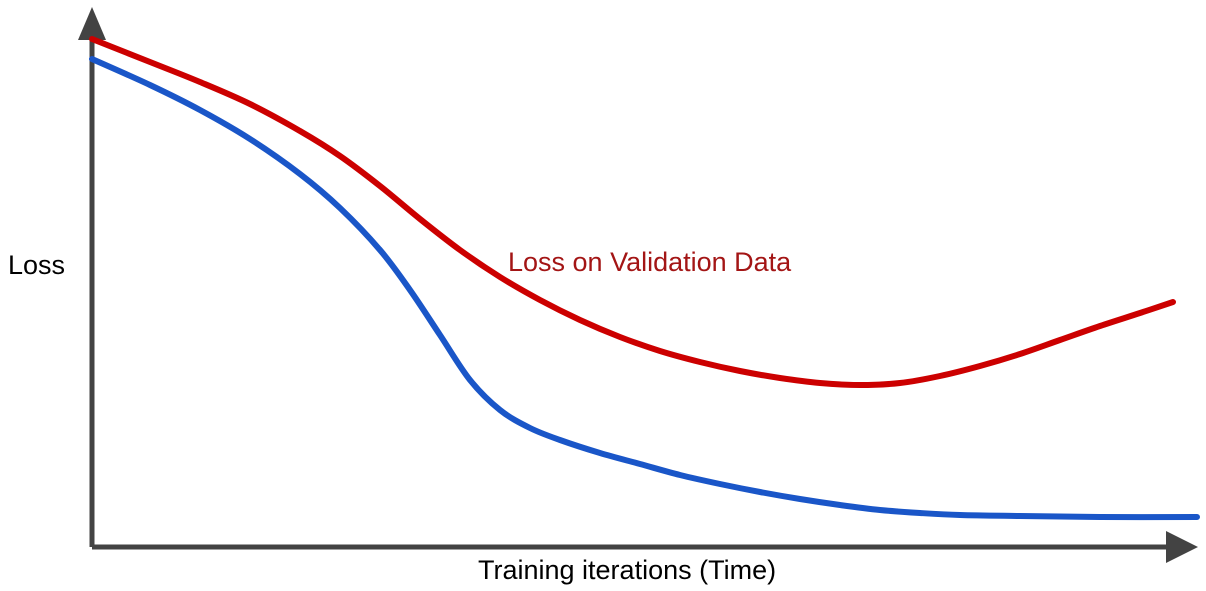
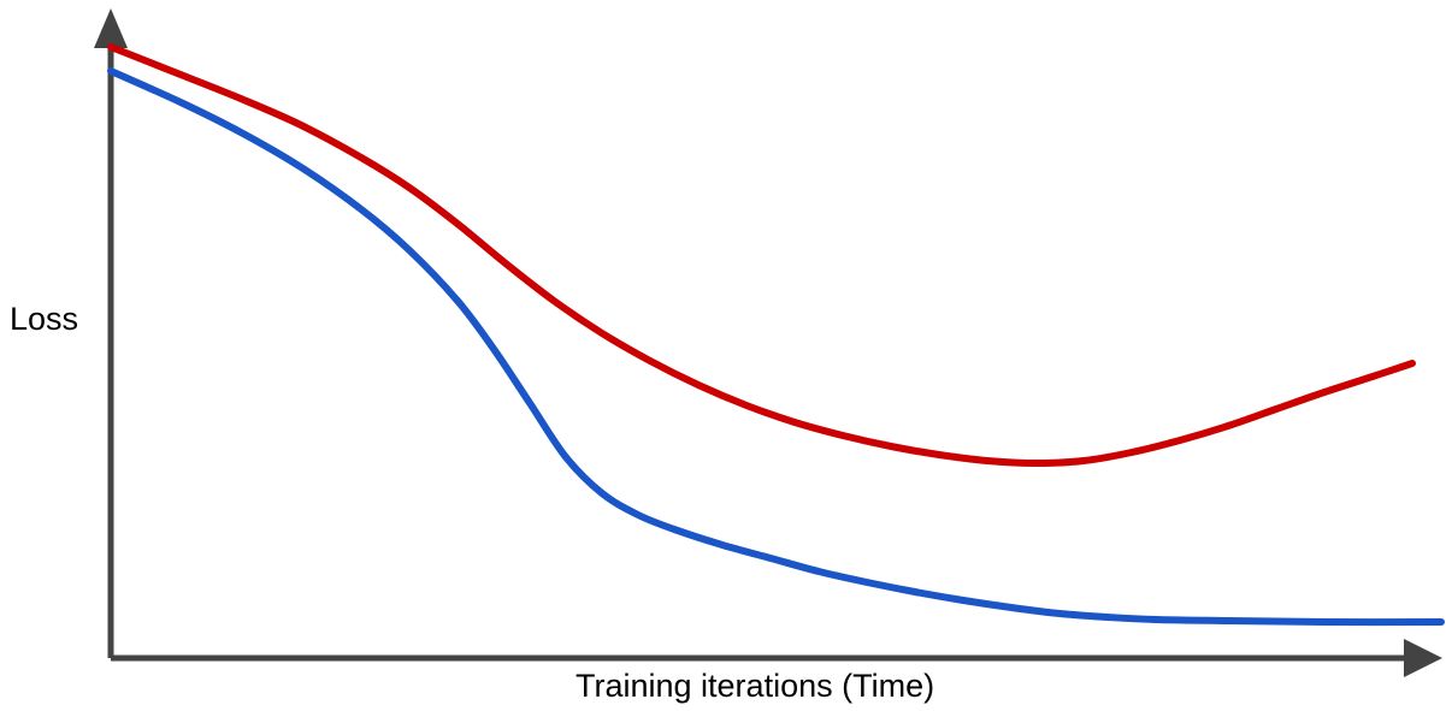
  Loss
  Training iterations (Time)
- Loss on Validation Data
